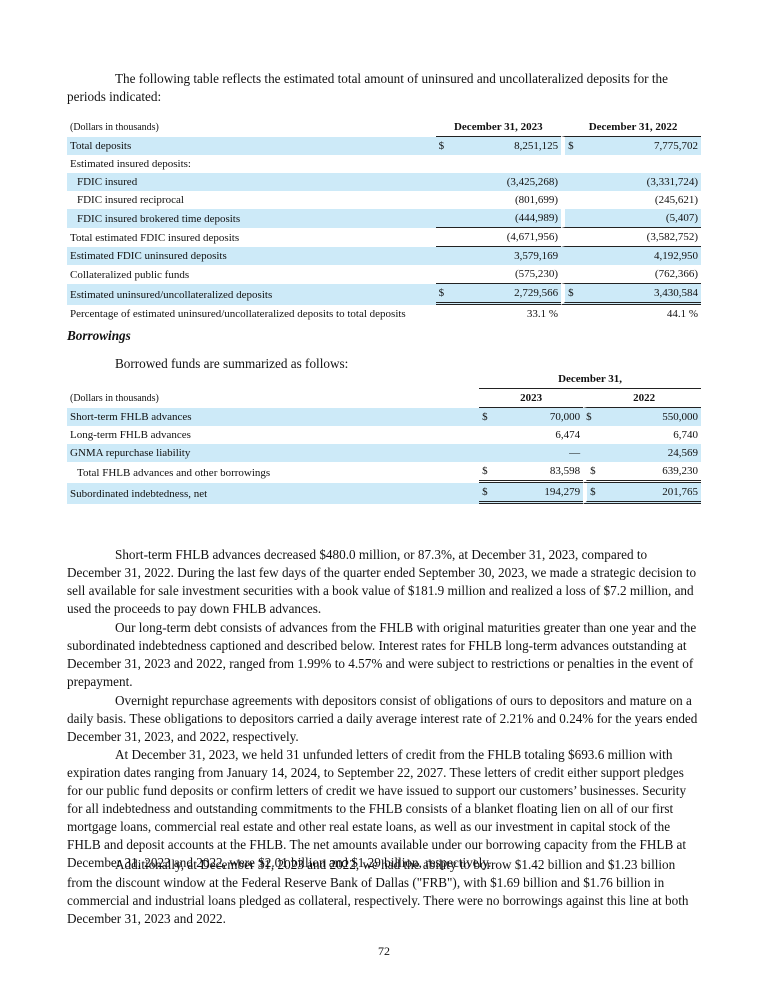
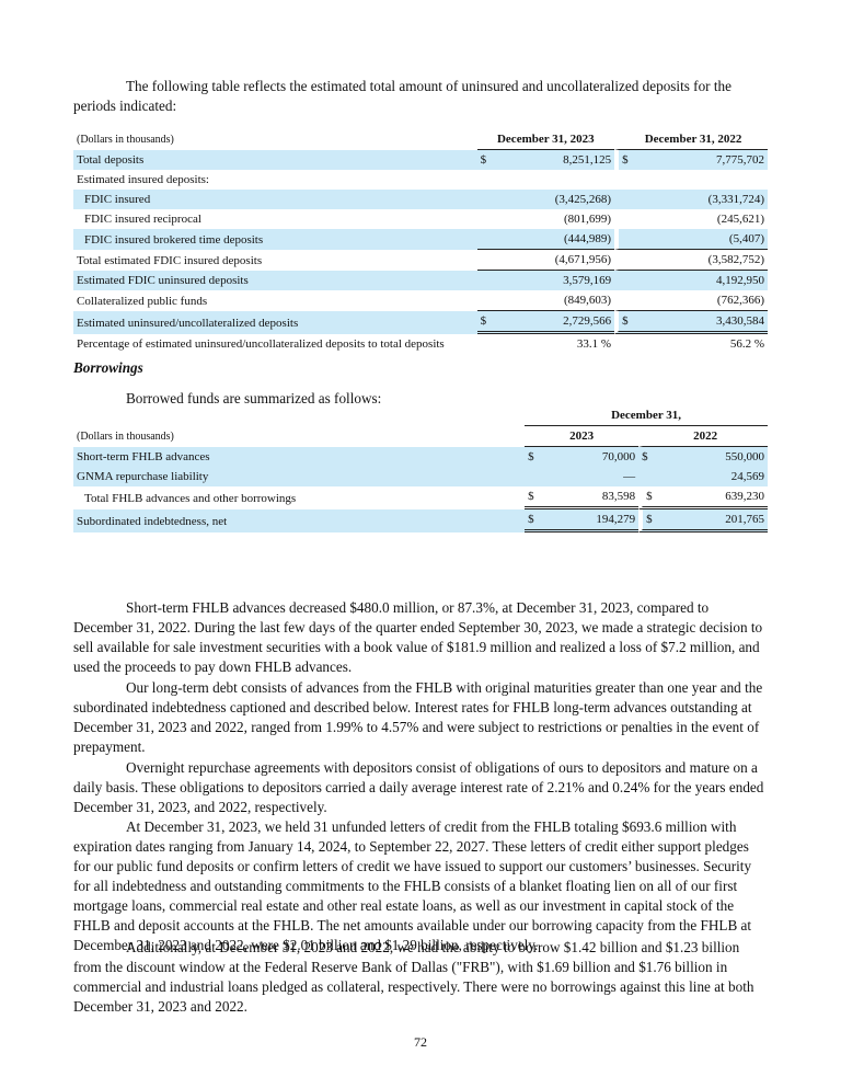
  The following table reflects the estimated total amount of uninsured and uncollateralized deposits for the periods indicated:
  (Dollars in thousands)	December 31, 2023	December 31, 2022
  Total deposits	$	8,251,125	$	7,775,702
  Estimated insured deposits:
  FDIC insured		(3,425,268)		(3,331,724)
  FDIC insured reciprocal		(801,699)		(245,621)
  FDIC insured brokered time deposits		(444,989)		(5,407)
  Total estimated FDIC insured deposits		(4,671,956)		(3,582,752)
  Estimated FDIC uninsured deposits		3,579,169		4,192,950
- Collateralized public funds		(575,230)		(762,366)
+ Collateralized public funds		(849,603)		(762,366)
  Estimated uninsured/uncollateralized deposits	$	2,729,566	$	3,430,584
- Percentage of estimated uninsured/uncollateralized deposits to total deposits		33.1 %		44.1 %
+ Percentage of estimated uninsured/uncollateralized deposits to total deposits		33.1 %		56.2 %
  Borrowings
  Borrowed funds are summarized as follows:
  	December 31,
  (Dollars in thousands)	2023	2022
  Short-term FHLB advances	$	70,000	$	550,000
- Long-term FHLB advances		6,474		6,740
  GNMA repurchase liability		—		24,569
  Total FHLB advances and other borrowings	$	83,598	$	639,230
  Subordinated indebtedness, net	$	194,279	$	201,765
  Short-term FHLB advances decreased $480.0 million, or 87.3%, at December 31, 2023, compared to December 31, 2022. During the last few days of the quarter ended September 30, 2023, we made a strategic decision to sell available for sale investment securities with a book value of $181.9 million and realized a loss of $7.2 million, and used the proceeds to pay down FHLB advances.
  Our long-term debt consists of advances from the FHLB with original maturities greater than one year and the subordinated indebtedness captioned and described below. Interest rates for FHLB long-term advances outstanding at December 31, 2023 and 2022, ranged from 1.99% to 4.57% and were subject to restrictions or penalties in the event of prepayment.
  Overnight repurchase agreements with depositors consist of obligations of ours to depositors and mature on a daily basis. These obligations to depositors carried a daily average interest rate of 2.21% and 0.24% for the years ended December 31, 2023, and 2022, respectively.
  At December 31, 2023, we held 31 unfunded letters of credit from the FHLB totaling $693.6 million with expiration dates ranging from January 14, 2024, to September 22, 2027. These letters of credit either support pledges for our public fund deposits or confirm letters of credit we have issued to support our customers’ businesses. Security for all indebtedness and outstanding commitments to the FHLB consists of a blanket floating lien on all of our first mortgage loans, commercial real estate and other real estate loans, as well as our investment in capital stock of the FHLB and deposit accounts at the FHLB. The net amounts available under our borrowing capacity from the FHLB at December 31, 2023 and 2022, were $2.01 billion and $1.29 billion, respectively.
  Additionally, at December 31, 2023 and 2022, we had the ability to borrow $1.42 billion and $1.23 billion from the discount window at the Federal Reserve Bank of Dallas ("FRB"), with $1.69 billion and $1.76 billion in commercial and industrial loans pledged as collateral, respectively. There were no borrowings against this line at both December 31, 2023 and 2022.
  72
